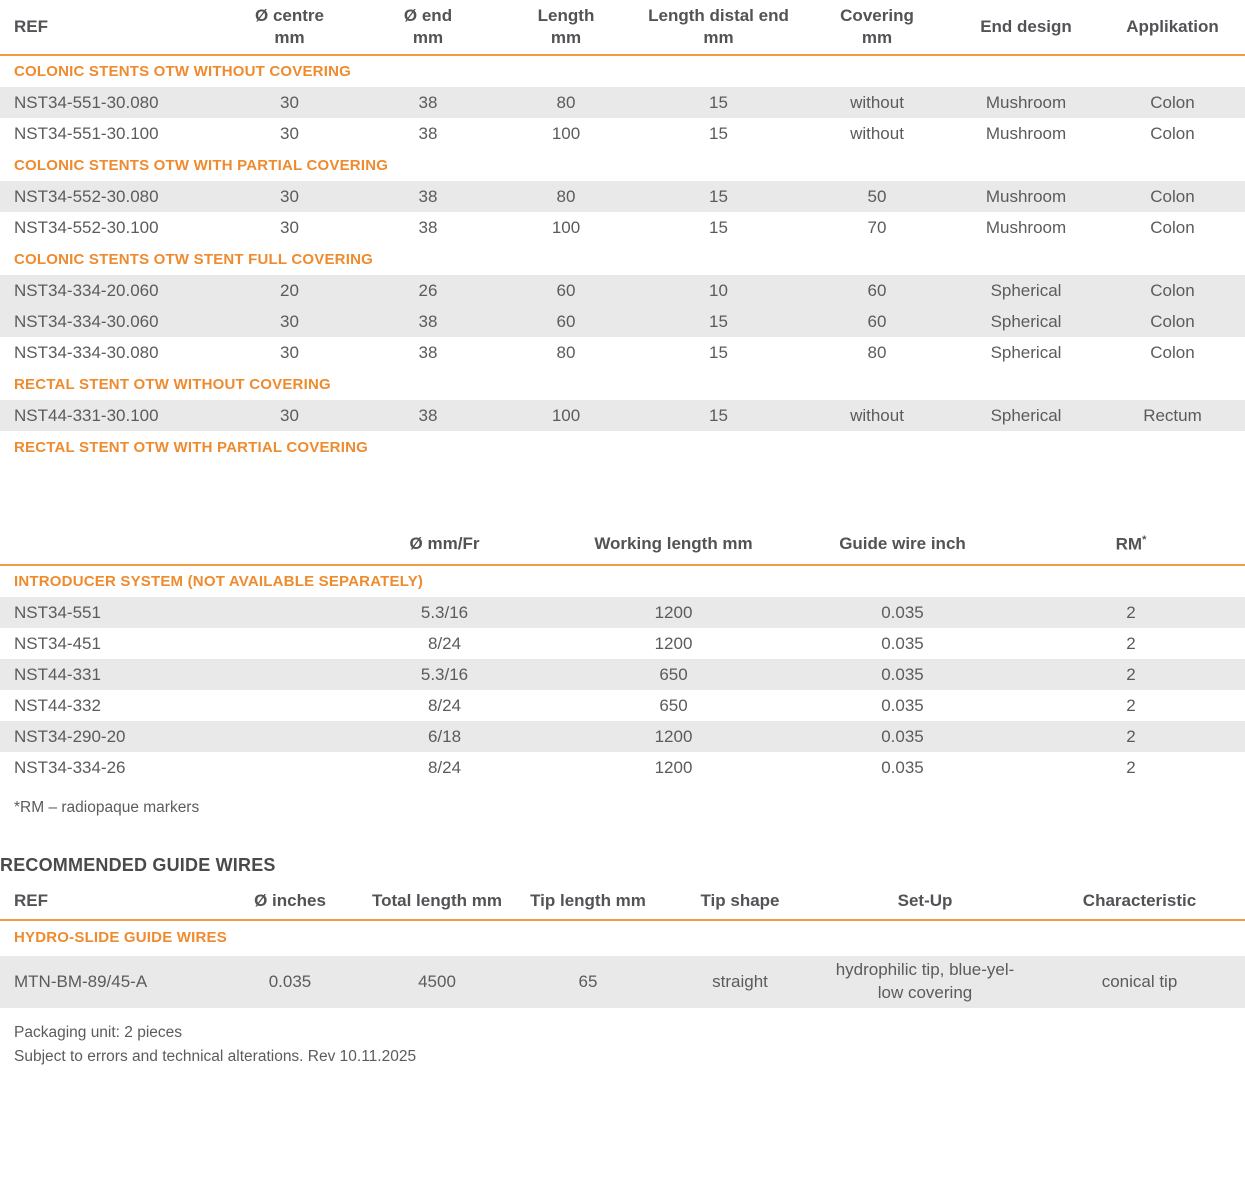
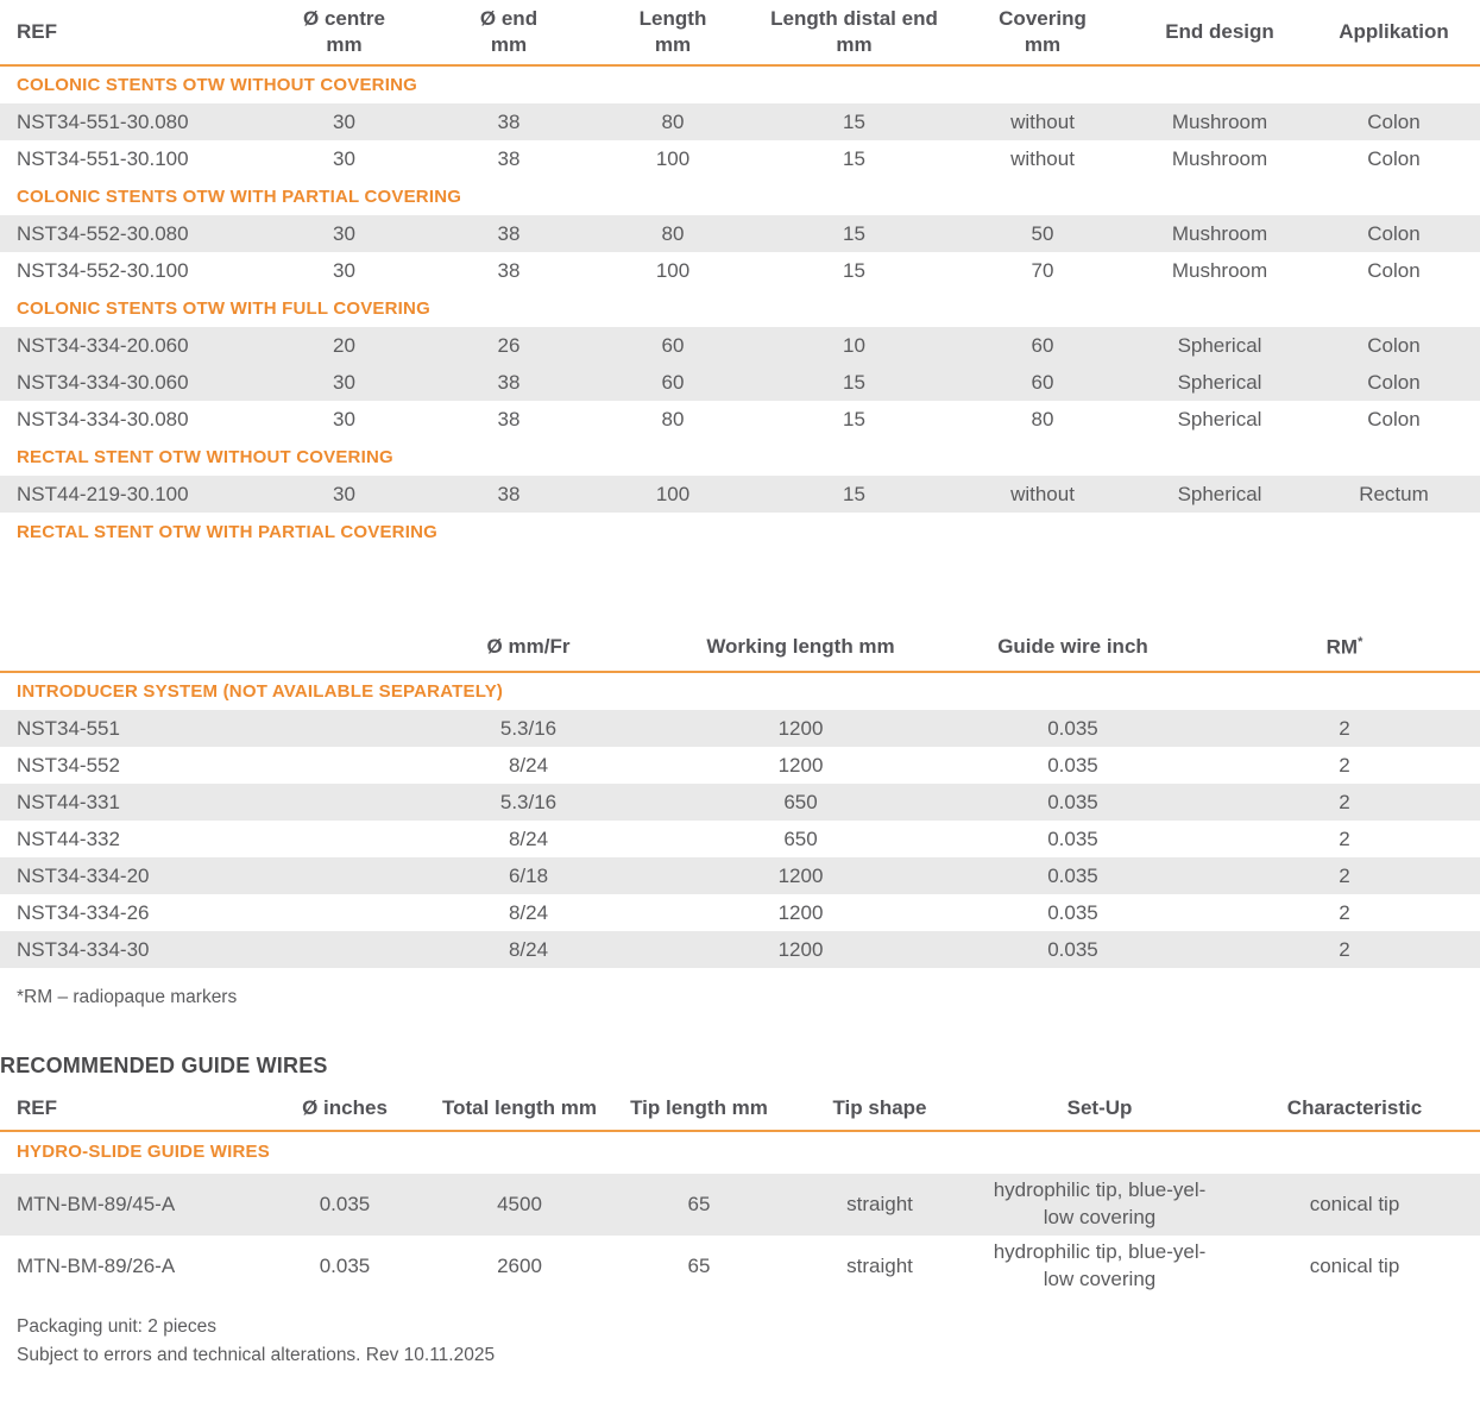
  REF	Ø centremm	Ø endmm	Lengthmm	Length distal endmm	Coveringmm	End design	Applikation
  COLONIC STENTS OTW WITHOUT COVERING
  NST34-551-30.080	30	38	80	15	without	Mushroom	Colon
  NST34-551-30.100	30	38	100	15	without	Mushroom	Colon
  COLONIC STENTS OTW WITH PARTIAL COVERING
  NST34-552-30.080	30	38	80	15	50	Mushroom	Colon
  NST34-552-30.100	30	38	100	15	70	Mushroom	Colon
- COLONIC STENTS OTW STENT FULL COVERING
+ COLONIC STENTS OTW WITH FULL COVERING
  NST34-334-20.060	20	26	60	10	60	Spherical	Colon
  NST34-334-30.060	30	38	60	15	60	Spherical	Colon
  NST34-334-30.080	30	38	80	15	80	Spherical	Colon
  RECTAL STENT OTW WITHOUT COVERING
- NST44-331-30.100	30	38	100	15	without	Spherical	Rectum
+ NST44-219-30.100	30	38	100	15	without	Spherical	Rectum
  RECTAL STENT OTW WITH PARTIAL COVERING
  	Ø mm/Fr	Working length mm	Guide wire inch	RM*
  INTRODUCER SYSTEM (NOT AVAILABLE SEPARATELY)
  NST34-551	5.3/16	1200	0.035	2
- NST34-451	8/24	1200	0.035	2
+ NST34-552	8/24	1200	0.035	2
  NST44-331	5.3/16	650	0.035	2
  NST44-332	8/24	650	0.035	2
- NST34-290-20	6/18	1200	0.035	2
+ NST34-334-20	6/18	1200	0.035	2
  NST34-334-26	8/24	1200	0.035	2
+ NST34-334-30	8/24	1200	0.035	2
  *RM – radiopaque markers
  RECOMMENDED GUIDE WIRES
  REF	Ø inches	Total length mm	Tip length mm	Tip shape	Set-Up	Characteristic
  HYDRO-SLIDE GUIDE WIRES
  MTN-BM-89/45-A	0.035	4500	65	straight	hydrophilic tip, blue-yel- low covering	conical tip
+ MTN-BM-89/26-A	0.035	2600	65	straight	hydrophilic tip, blue-yel- low covering	conical tip
  Packaging unit: 2 pieces
  Subject to errors and technical alterations. Rev 10.11.2025
